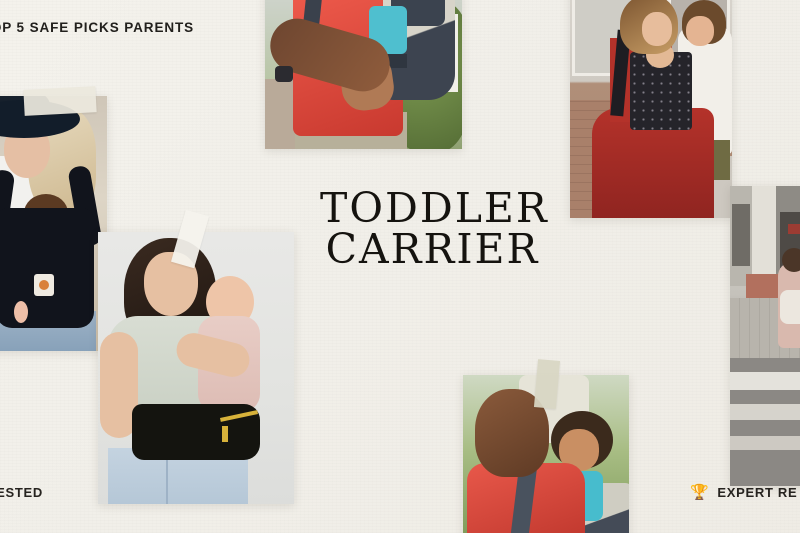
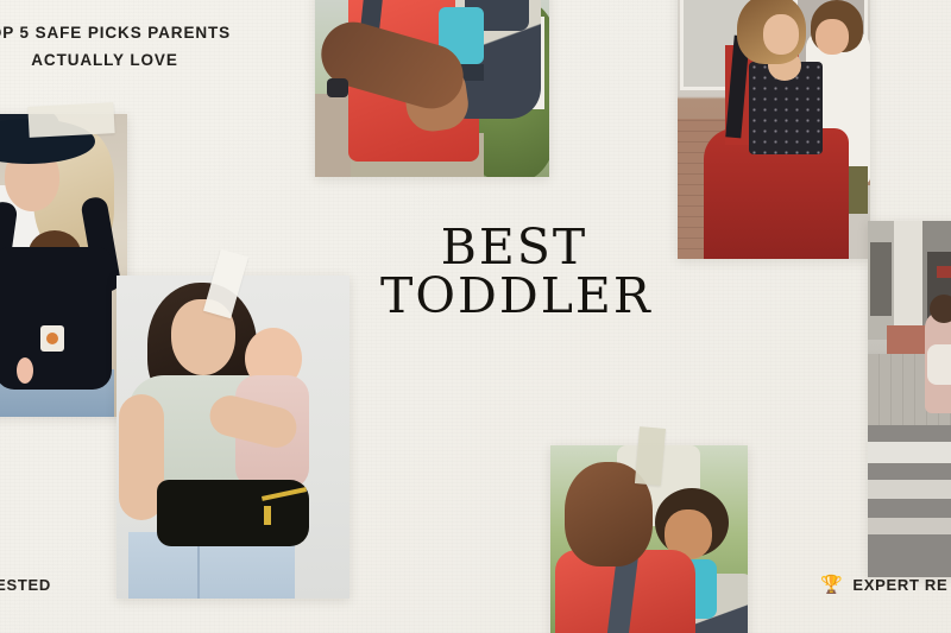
  P 5 SAFE PICKS PARENTS
+ ACTUALLY LOVE
+ BEST
  TODDLER
- CARRIER
  ESTED
  🏆
  EXPERT RE
